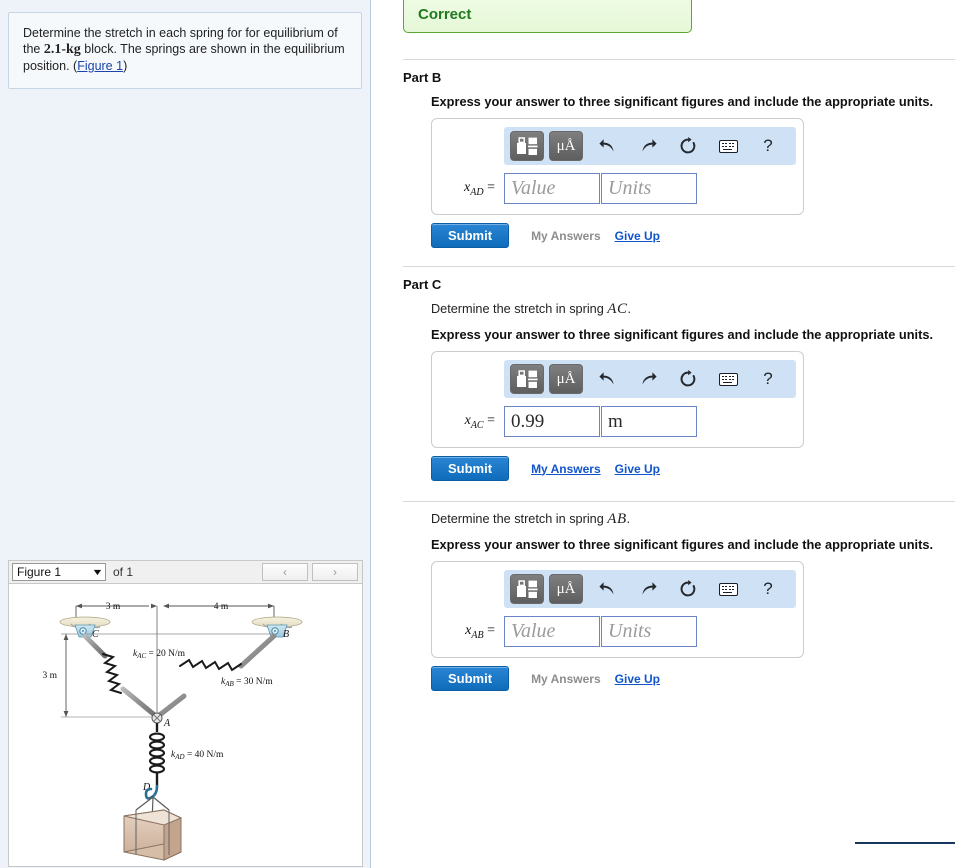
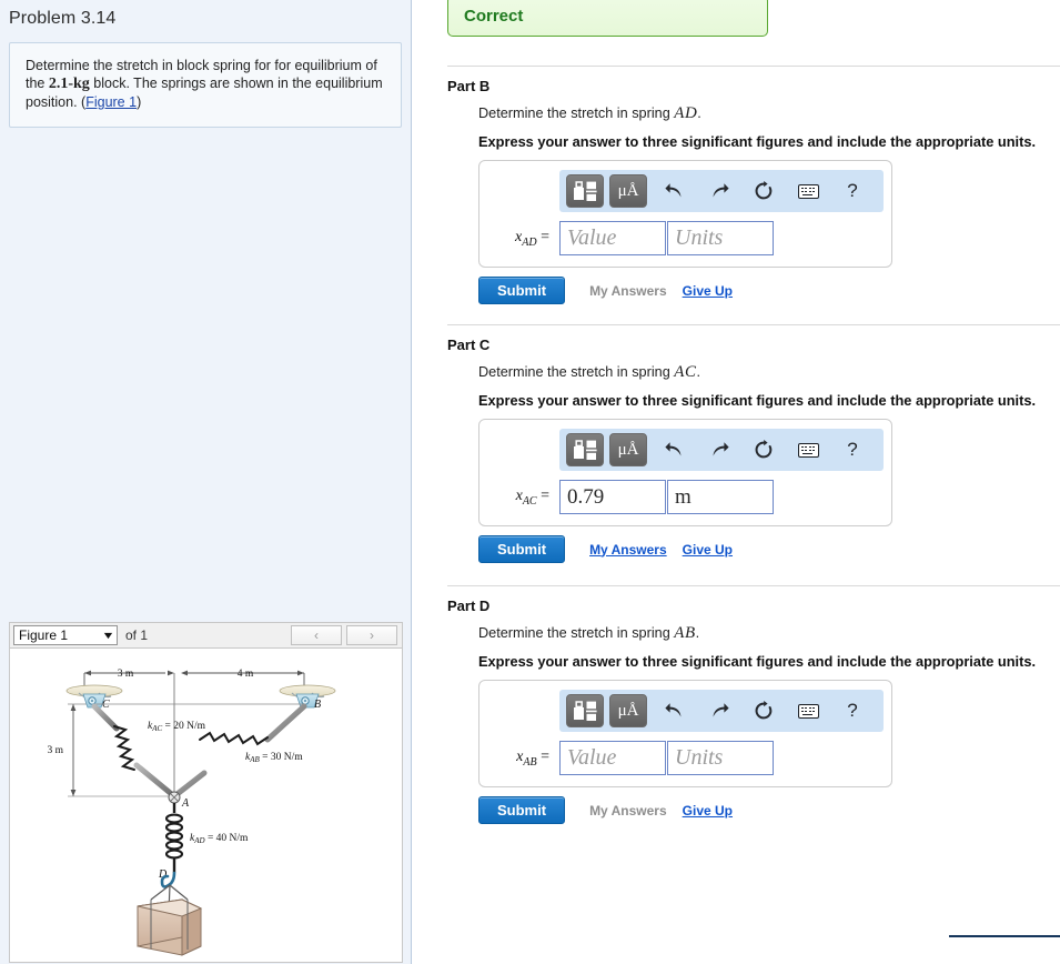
+ Problem 3.14
- Determine the stretch in each spring for for equilibrium of the 2.1-kg block. The springs are shown in the equilibrium position. (Figure 1)
+ Determine the stretch in block spring for for equilibrium of the 2.1-kg block. The springs are shown in the equilibrium position. (Figure 1)
  Figure 1
  ▼
  of 1
  ‹
  ›
  3 m
  4 m
  3 m
  C
  B
  kAC = 20 N/m
  kAB = 30 N/m
  A
  kAD = 40 N/m
  D
  Correct
  Part B
+ Determine the stretch in spring AD.
  Express your answer to three significant figures and include the appropriate units.
  μÅ
  ?
  xAD =
  Value
  Units
  Submit
  My Answers
  Give Up
  Part C
  Determine the stretch in spring AC.
  Express your answer to three significant figures and include the appropriate units.
  μÅ
  ?
  xAC =
- 0.99
+ 0.79
  m
  Submit
  My Answers
  Give Up
+ Part D
  Determine the stretch in spring AB.
  Express your answer to three significant figures and include the appropriate units.
  μÅ
  ?
  xAB =
  Value
  Units
  Submit
  My Answers
  Give Up
